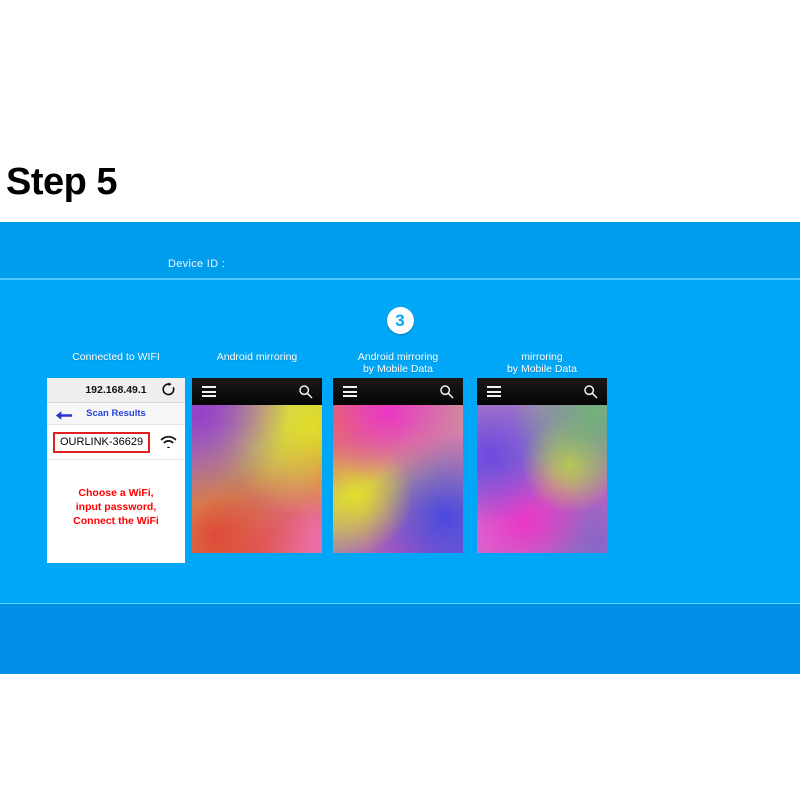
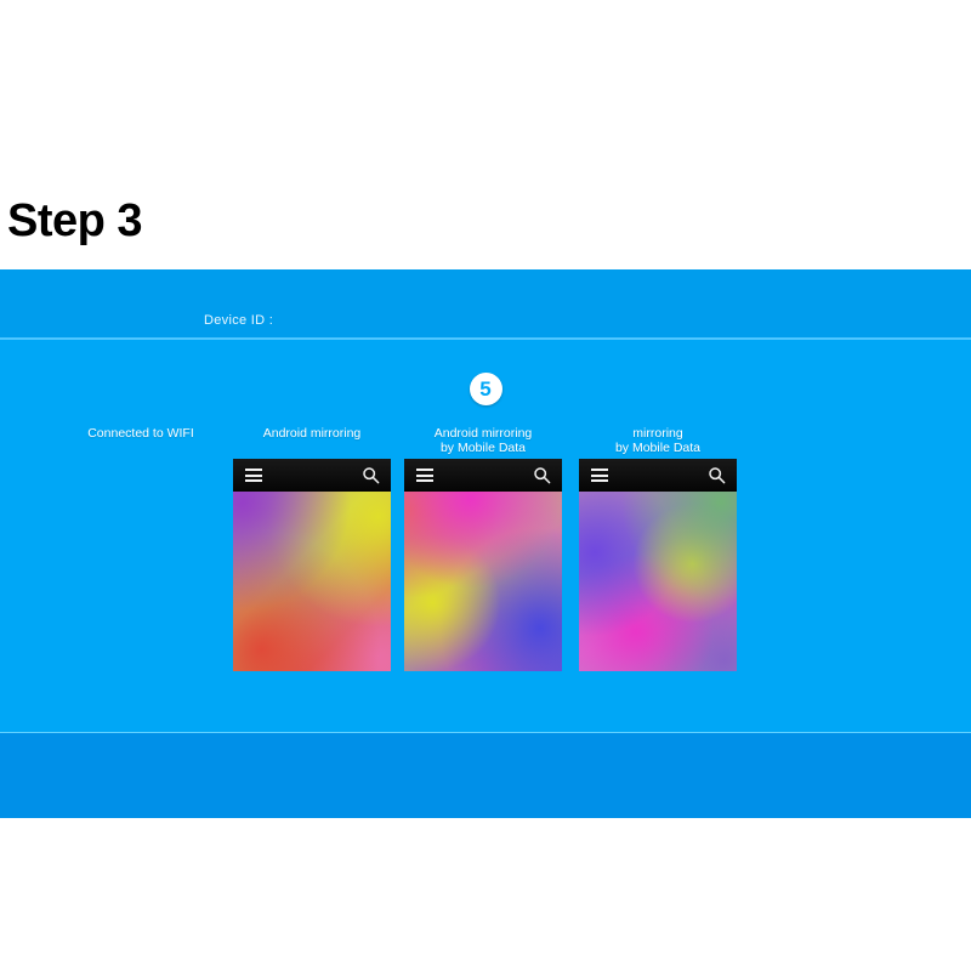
- Step 5
+ Step 3
  Device ID :
- 3
+ 5
  Connected to WIFI
- 192.168.49.1
- Scan Results
- OURLINK-36629
- Choose a WiFi,
- input password,
- Connect the WiFi
  Android mirroring
  Android mirroring
  by Mobile Data
  mirroring
  by Mobile Data
